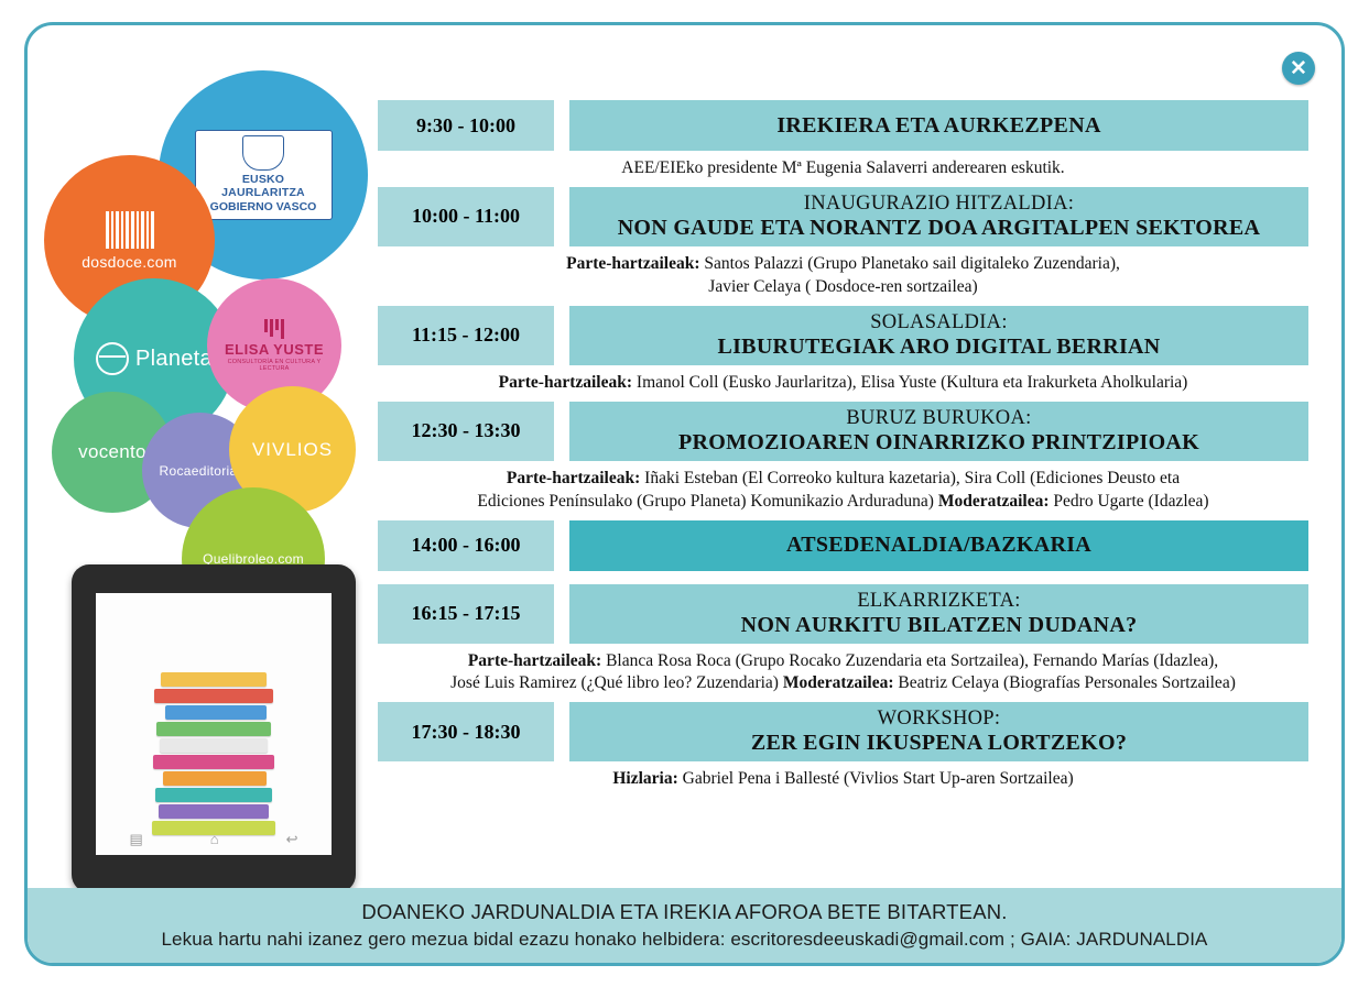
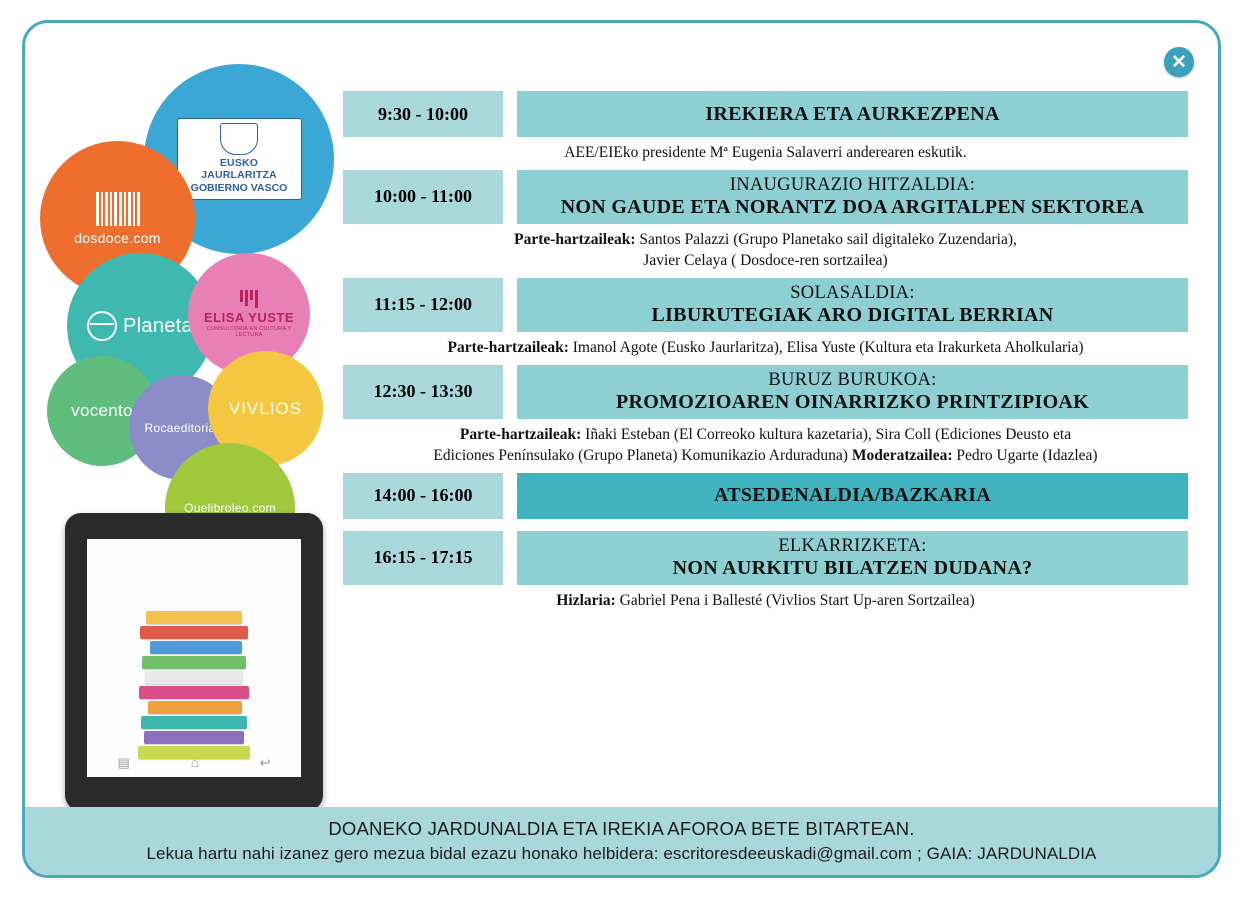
  ✕
  EUSKO JAURLARITZA
  GOBIERNO VASCO
  dosdoce.com
  Planeta
  ELISA YUSTE
  vocento
  Rocaeditori
  VIVLIOS
  Quelibroleo.com
  ▤
  ⌂
  ↩
  9:30 - 10:00
  IREKIERA ETA AURKEZPENA
  AEE/EIEko presidente Mª Eugenia Salaverri anderearen eskutik.
  10:00 - 11:00
  INAUGURAZIO HITZALDIA:
  NON GAUDE ETA NORANTZ DOA ARGITALPEN SEKTOREA
  Parte-hartzaileak: Santos Palazzi (Grupo Planetako sail digitaleko Zuzendaria),
  Javier Celaya ( Dosdoce-ren sortzailea)
  11:15 - 12:00
  SOLASALDIA:
  LIBURUTEGIAK ARO DIGITAL BERRIAN
- Parte-hartzaileak: Imanol Coll (Eusko Jaurlaritza), Elisa Yuste (Kultura eta Irakurketa Aholkularia)
+ Parte-hartzaileak: Imanol Agote (Eusko Jaurlaritza), Elisa Yuste (Kultura eta Irakurketa Aholkularia)
  12:30 - 13:30
  BURUZ BURUKOA:
  PROMOZIOAREN OINARRIZKO PRINTZIPIOAK
  Parte-hartzaileak: Iñaki Esteban (El Correoko kultura kazetaria), Sira Coll (Ediciones Deusto eta
  Ediciones Penínsulako (Grupo Planeta) Komunikazio Arduraduna) Moderatzailea: Pedro Ugarte (Idazlea)
  14:00 - 16:00
  ATSEDENALDIA/BAZKARIA
  16:15 - 17:15
  ELKARRIZKETA:
  NON AURKITU BILATZEN DUDANA?
- Parte-hartzaileak: Blanca Rosa Roca (Grupo Rocako Zuzendaria eta Sortzailea), Fernando Marías (Idazlea),
- José Luis Ramirez (¿Qué libro leo? Zuzendaria) Moderatzailea: Beatriz Celaya (Biografías Personales Sortzailea)
- 17:30 - 18:30
- WORKSHOP:
- ZER EGIN IKUSPENA LORTZEKO?
  Hizlaria: Gabriel Pena i Ballesté (Vivlios Start Up-aren Sortzailea)
  DOANEKO JARDUNALDIA ETA IREKIA AFOROA BETE BITARTEAN.
  Lekua hartu nahi izanez gero mezua bidal ezazu honako helbidera: escritoresdeeuskadi@gmail.com ; GAIA: JARDUNALDIA
